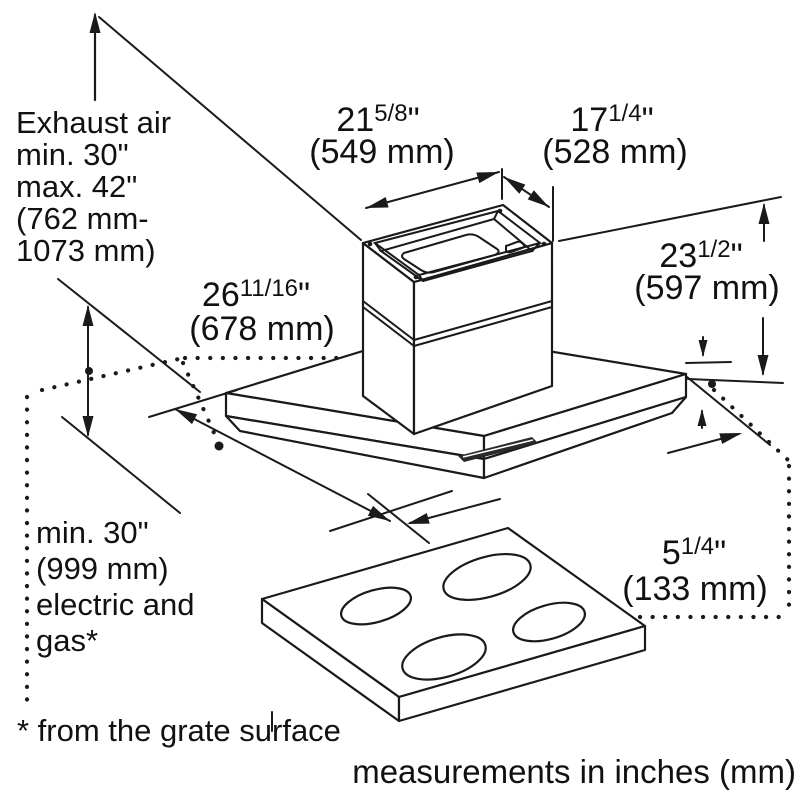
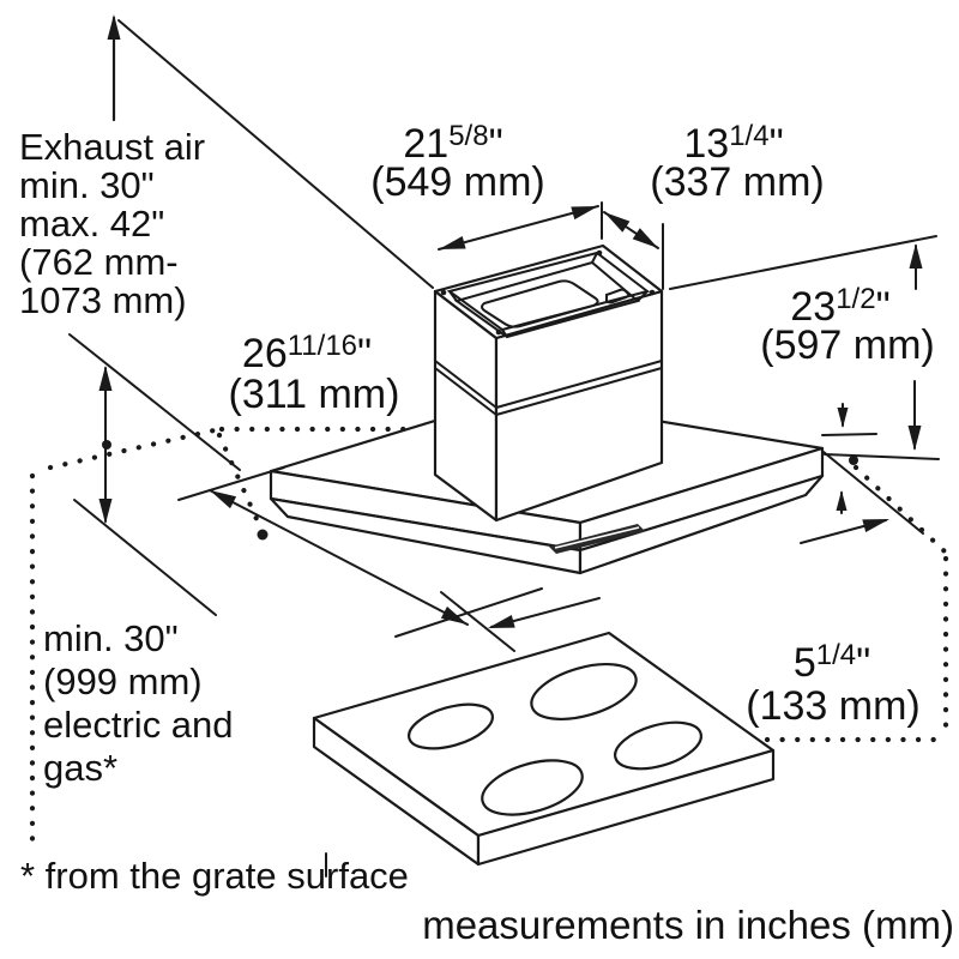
  Exhaust air
  min. 30"
  max. 42"
  (762 mm-
  1073 mm)
  min. 30"
  (999 mm)
  electric and
  gas*
  215/8"
  (549 mm)
- 171/4"
+ 131/4"
- (528 mm)
+ (337 mm)
  231/2"
  (597 mm)
  2611/16"
- (678 mm)
+ (311 mm)
  51/4"
  (133 mm)
  * from the grate surface
  measurements in inches (mm)
